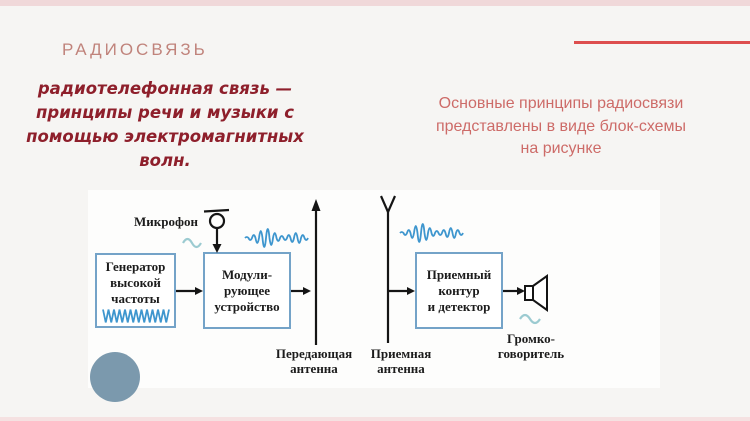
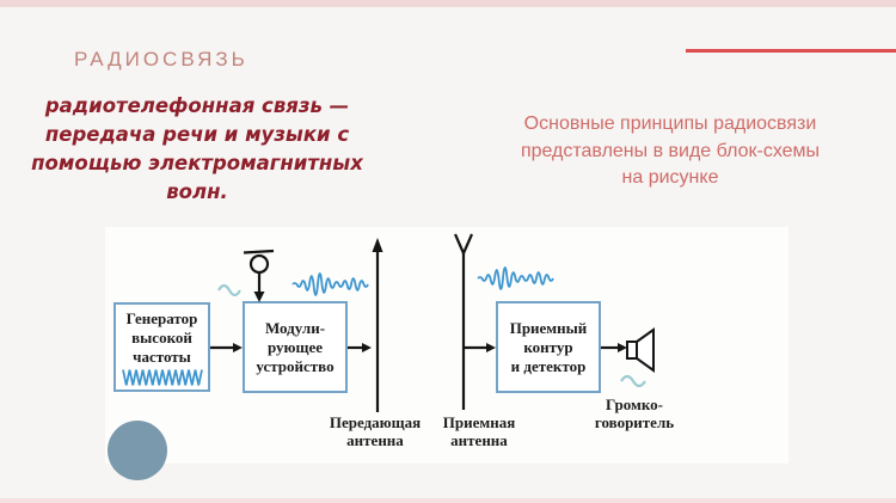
  РАДИОСВЯЗЬ
  радиотелефонная связь —
- принципы речи и музыки с
+ передача речи и музыки с
  помощью электромагнитных
  волн.
  Основные принципы радиосвязи
  представлены в виде блок-схемы
  на рисунке
  Генератор
  высокой
  частоты
  Модули-
  рующее
  устройство
  Приемный
  контур
  и детектор
- Микрофон
  Передающая
  антенна
  Приемная
  антенна
  Громко-
  говоритель
